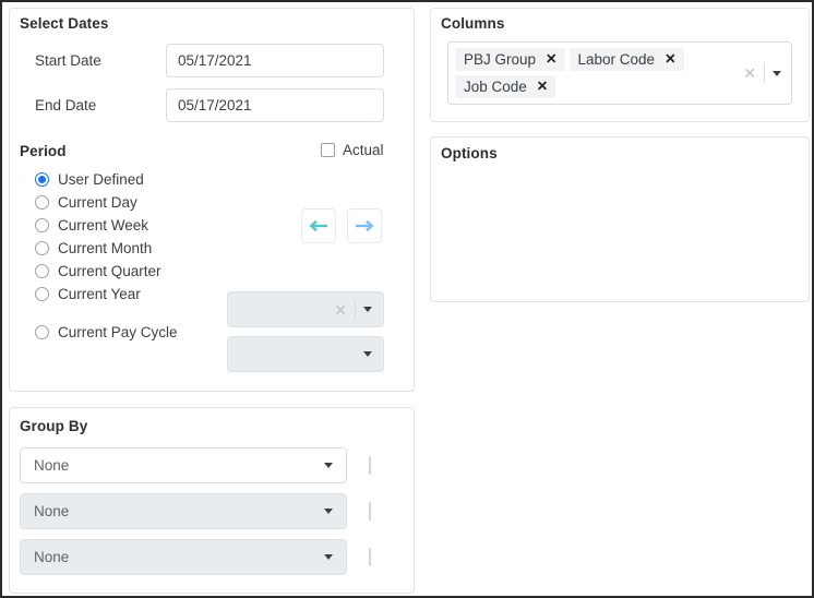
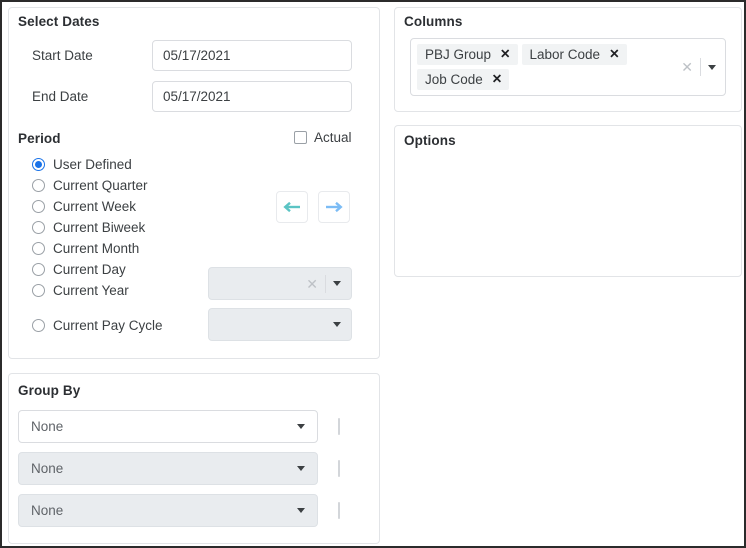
  Select Dates
  Start Date
  05/17/2021
  End Date
  05/17/2021
  Period
  Actual
  User Defined
- Current Day
+ Current Quarter
  Current Week
+ Current Biweek
  Current Month
- Current Quarter
+ Current Day
  Current Year
  Current Pay Cycle
  ✕
  Group By
  None
  None
  None
  Columns
  PBJ Group
  ✕
  Labor Code
  ✕
  Job Code
  ✕
  ✕
  Options
